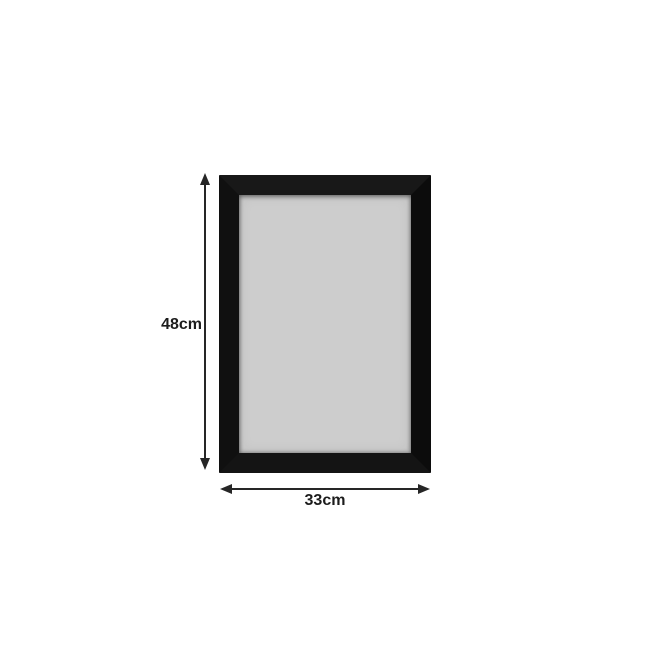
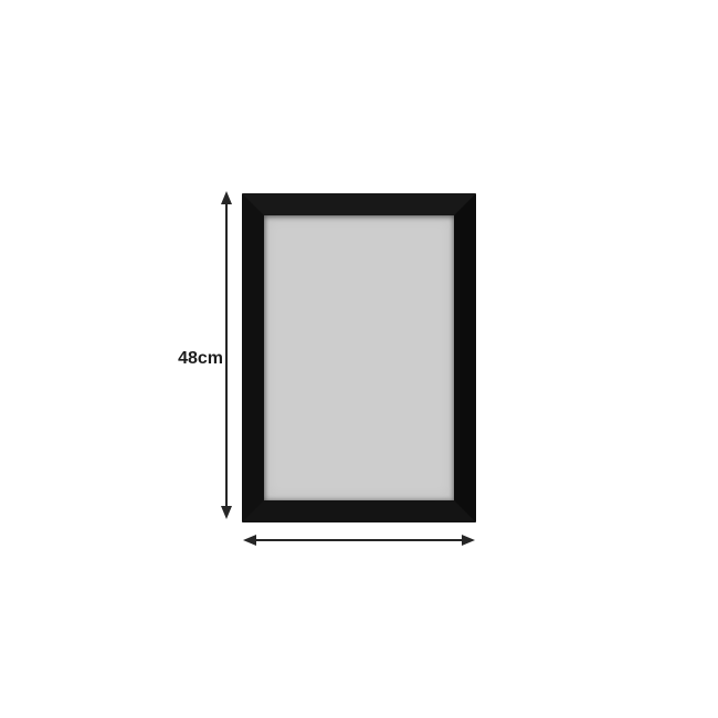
  48cm
- 33cm
